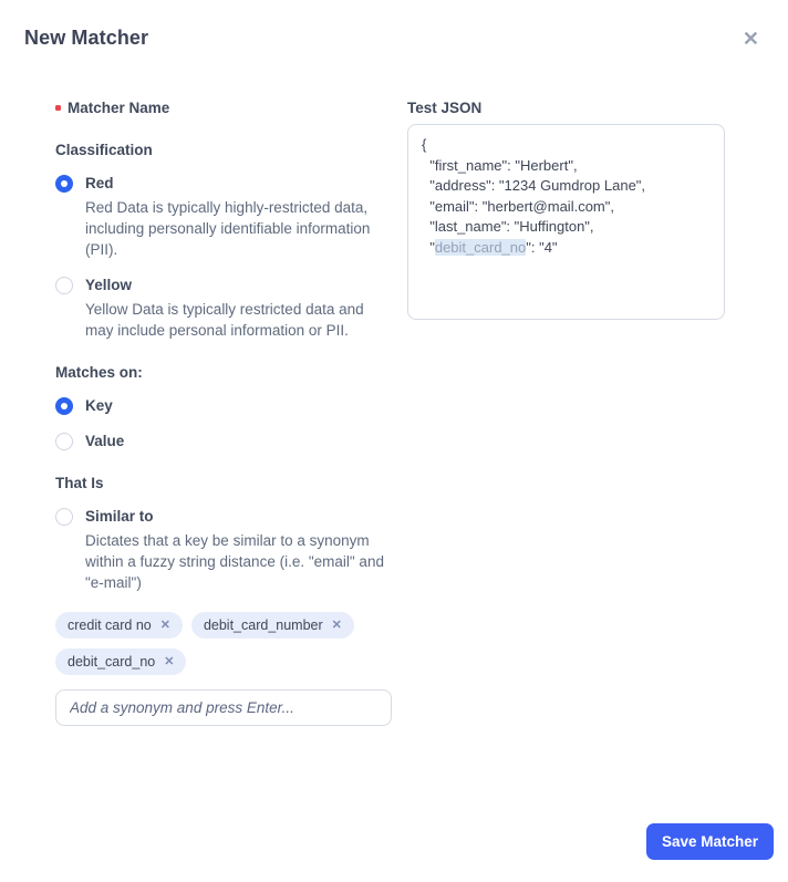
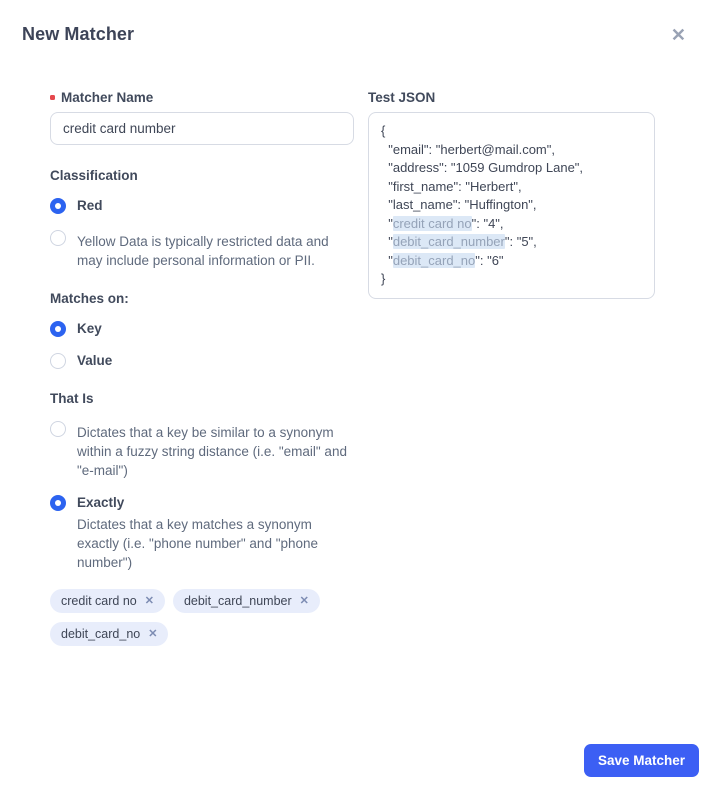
  New Matcher
  ✕
  Matcher Name
+ credit card number
  Classification
  Red
- Red Data is typically highly-restricted data, including personally identifiable information (PII).
- Yellow
  Yellow Data is typically restricted data and may include personal information or PII.
  Matches on:
  Key
  Value
  That Is
- Similar to
  Dictates that a key be similar to a synonym within a fuzzy string distance (i.e. "email" and "e-mail")
+ Exactly
+ Dictates that a key matches a synonym exactly (i.e. "phone number" and "phone number")
  credit card no
  ✕
  debit_card_number
  ✕
  debit_card_no
  ✕
- Add a synonym and press Enter...
  Test JSON
  {
- "first_name": "Herbert",
+ "email": "herbert@mail.com",
- "address": "1234 Gumdrop Lane",
+ "address": "1059 Gumdrop Lane",
- "email": "herbert@mail.com",
+ "first_name": "Herbert",
  "last_name": "Huffington",
+ "credit card no": "4",
+ "debit_card_number": "5",
- "debit_card_no": "4"
+ "debit_card_no": "6"
+ }
  Save Matcher
